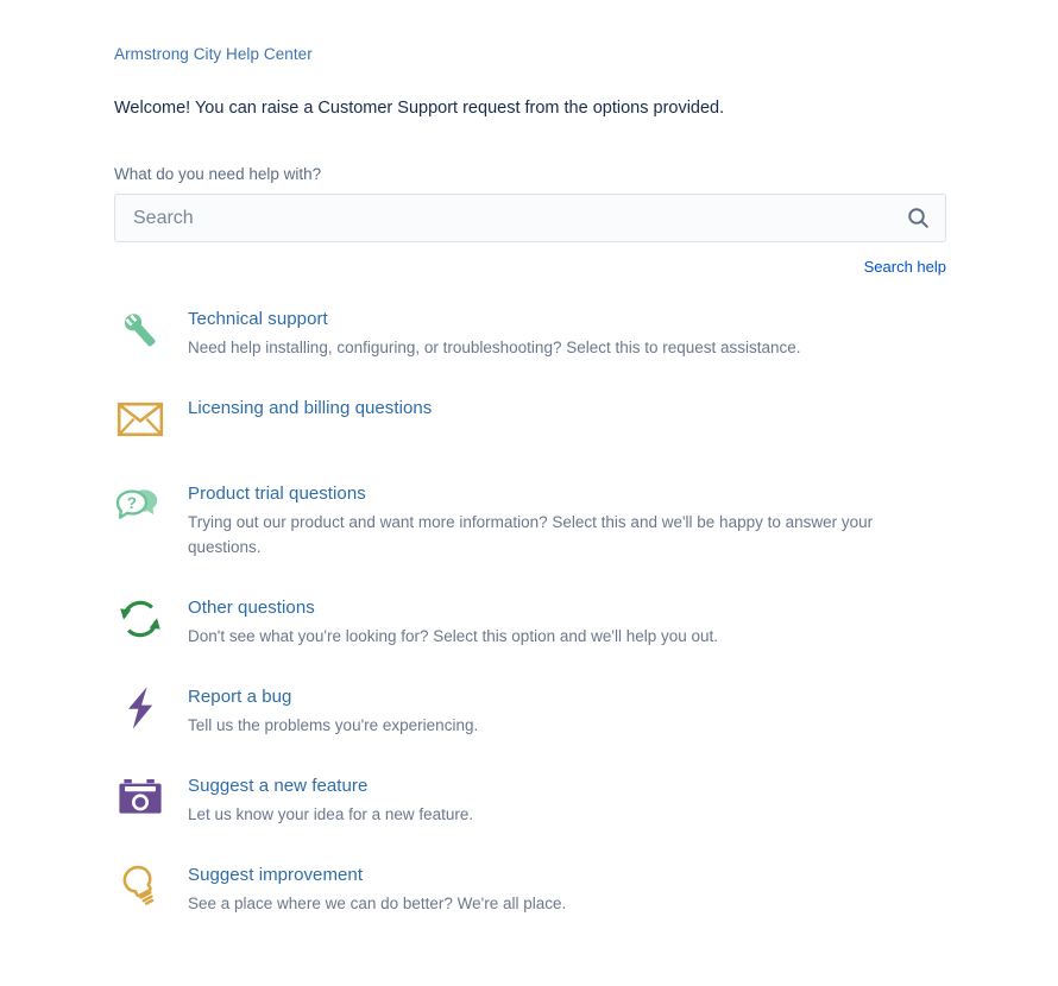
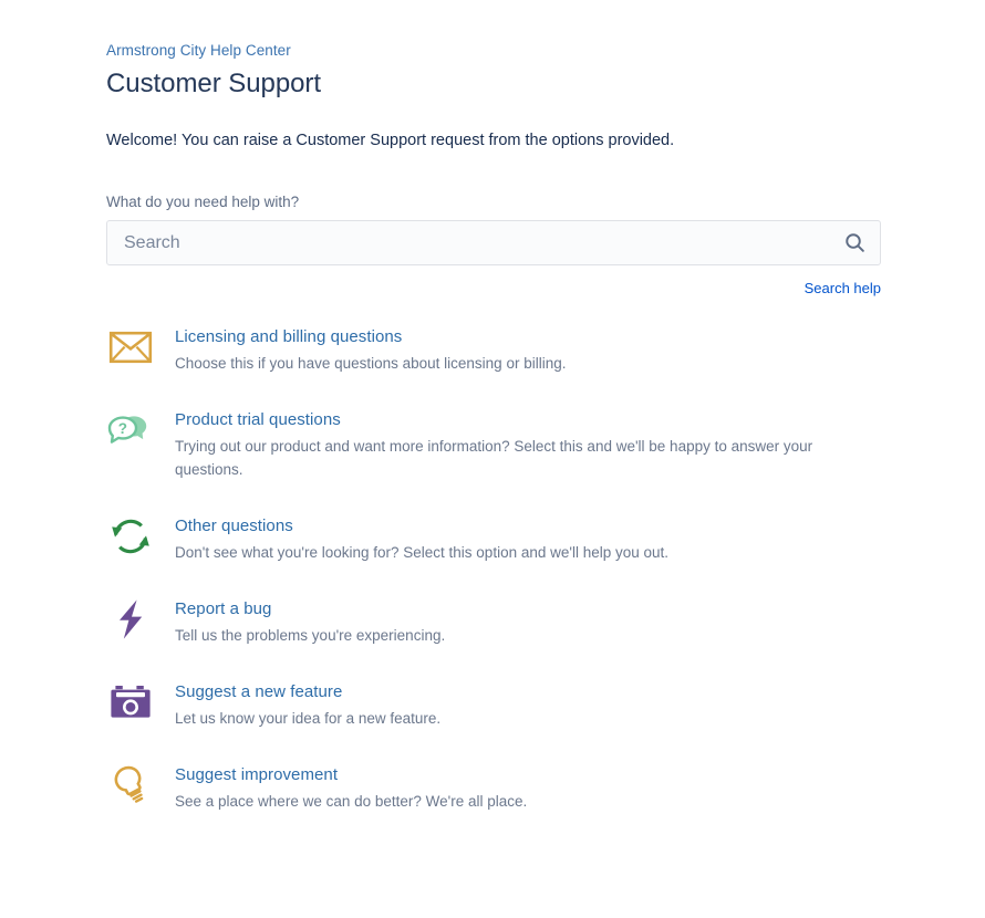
  Armstrong City Help Center
+ Customer Support
  Welcome! You can raise a Customer Support request from the options provided.
  What do you need help with?
  Search
  Search help
- Technical support
- Need help installing, configuring, or troubleshooting? Select this to request assistance.
  Licensing and billing questions
+ Choose this if you have questions about licensing or billing.
  ?
  Product trial questions
  Trying out our product and want more information? Select this and we'll be happy to answer your questions.
  Other questions
  Don't see what you're looking for? Select this option and we'll help you out.
  Report a bug
  Tell us the problems you're experiencing.
  Suggest a new feature
  Let us know your idea for a new feature.
  Suggest improvement
  See a place where we can do better? We're all place.
